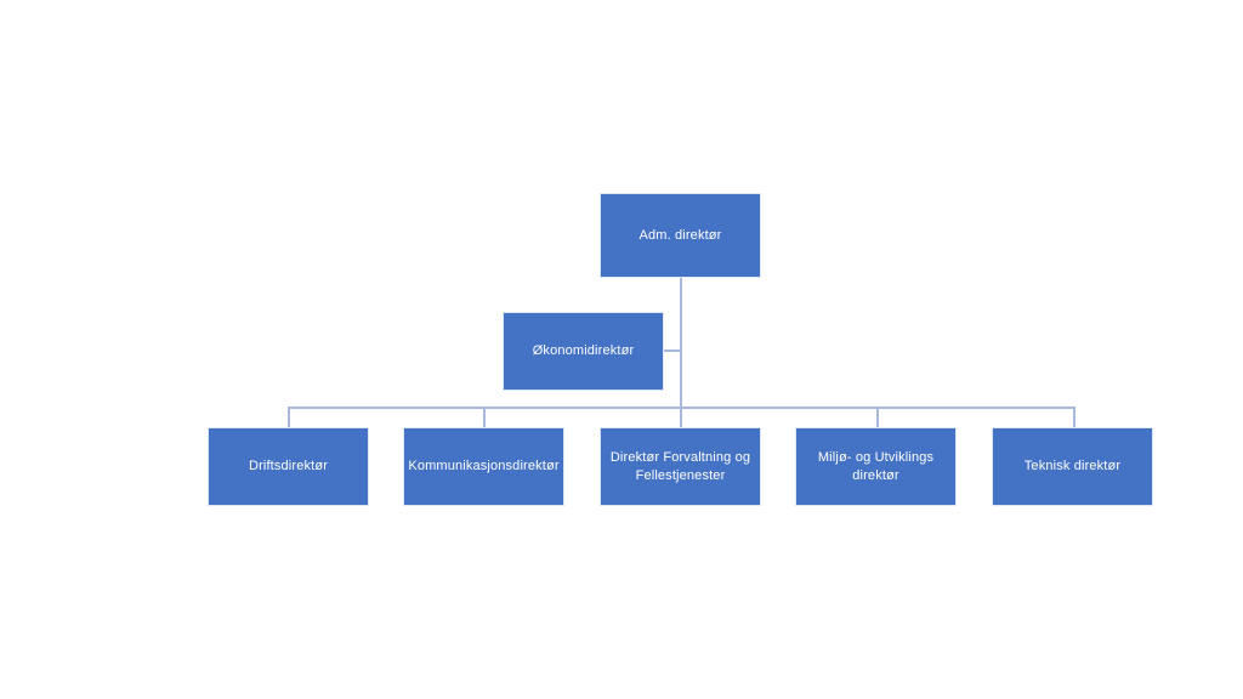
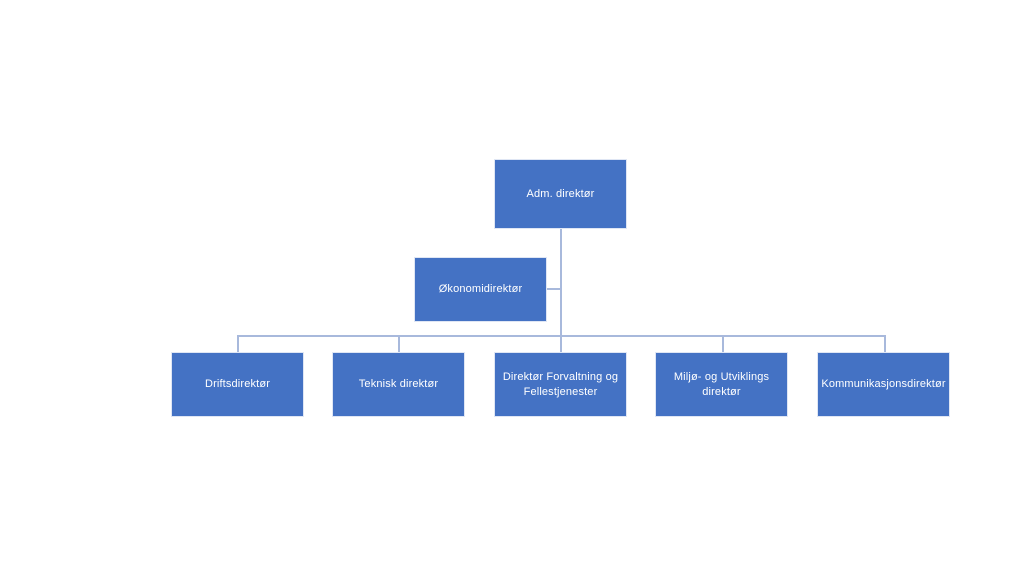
  Adm. direktør
  Økonomidirektør
  Driftsdirektør
- Kommunikasjonsdirektør
+ Teknisk direktør
  Direktør Forvaltning og
  Fellestjenester
  Miljø- og Utviklings
  direktør
- Teknisk direktør
+ Kommunikasjonsdirektør
